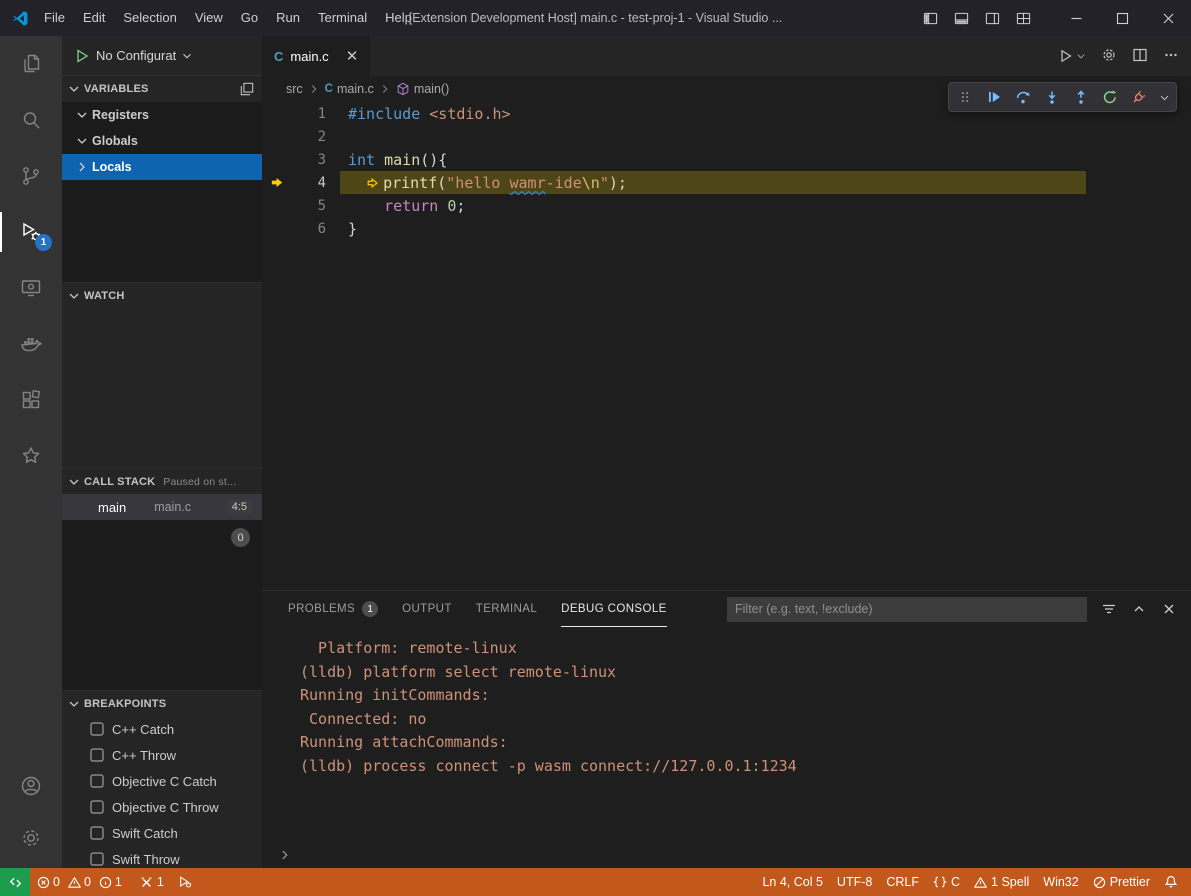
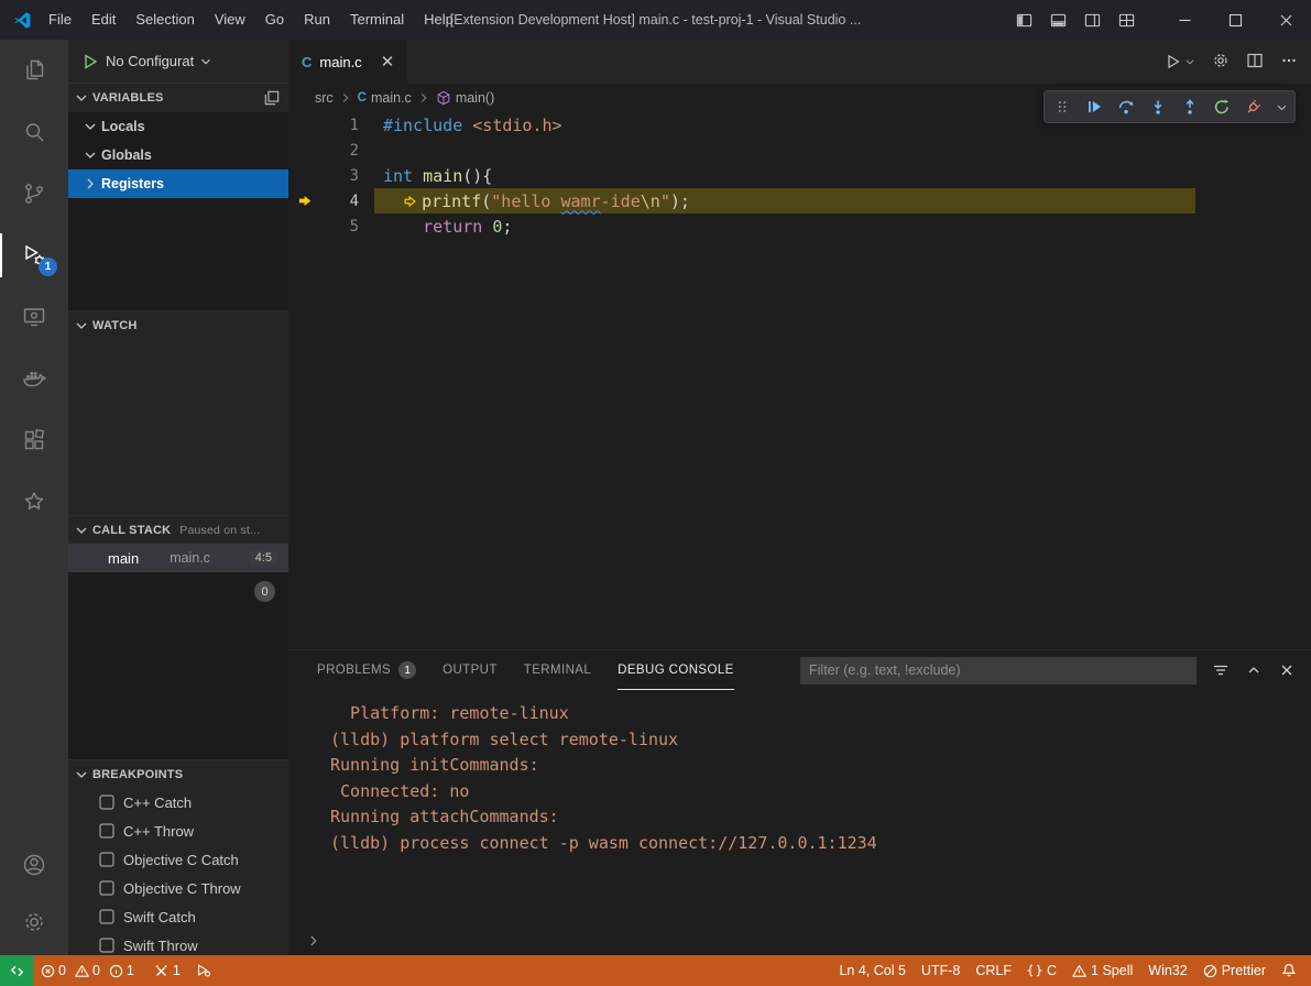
  File
  Edit
  Selection
  View
  Go
  Run
  Terminal
  Help
  [Extension Development Host] main.c - test-proj-1 - Visual Studio ...
  1
  No Configurat
  VARIABLES
- Registers
+ Locals
  Globals
- Locals
+ Registers
  WATCH
  CALL STACK
  Paused on st...
  main
  main.c
  4:5
  0
  BREAKPOINTS
  C++ Catch
  C++ Throw
  Objective C Catch
  Objective C Throw
  Swift Catch
  Swift Throw
  C
  main.c
  ✕
  src
  C
  main.c
  main()
  1
  #include
  <stdio.h>
  2
  3
  int
  main
  (){
  4
  printf
  (
  "hello
  wamr
  -ide
  \n
  "
  );
  5
  return
  0
  ;
- 6
- }
  PROBLEMS
  1
  OUTPUT
  TERMINAL
  DEBUG CONSOLE
  Filter (e.g. text, !exclude)
  Platform: remote-linux
  (lldb) platform select remote-linux
  Running initCommands:
  Connected: no
  Running attachCommands:
  (lldb) process connect -p wasm connect://127.0.0.1:1234
  0
  0
  1
  1
  Ln 4, Col 5
  UTF-8
  CRLF
  C
  1 Spell
  Win32
  Prettier
